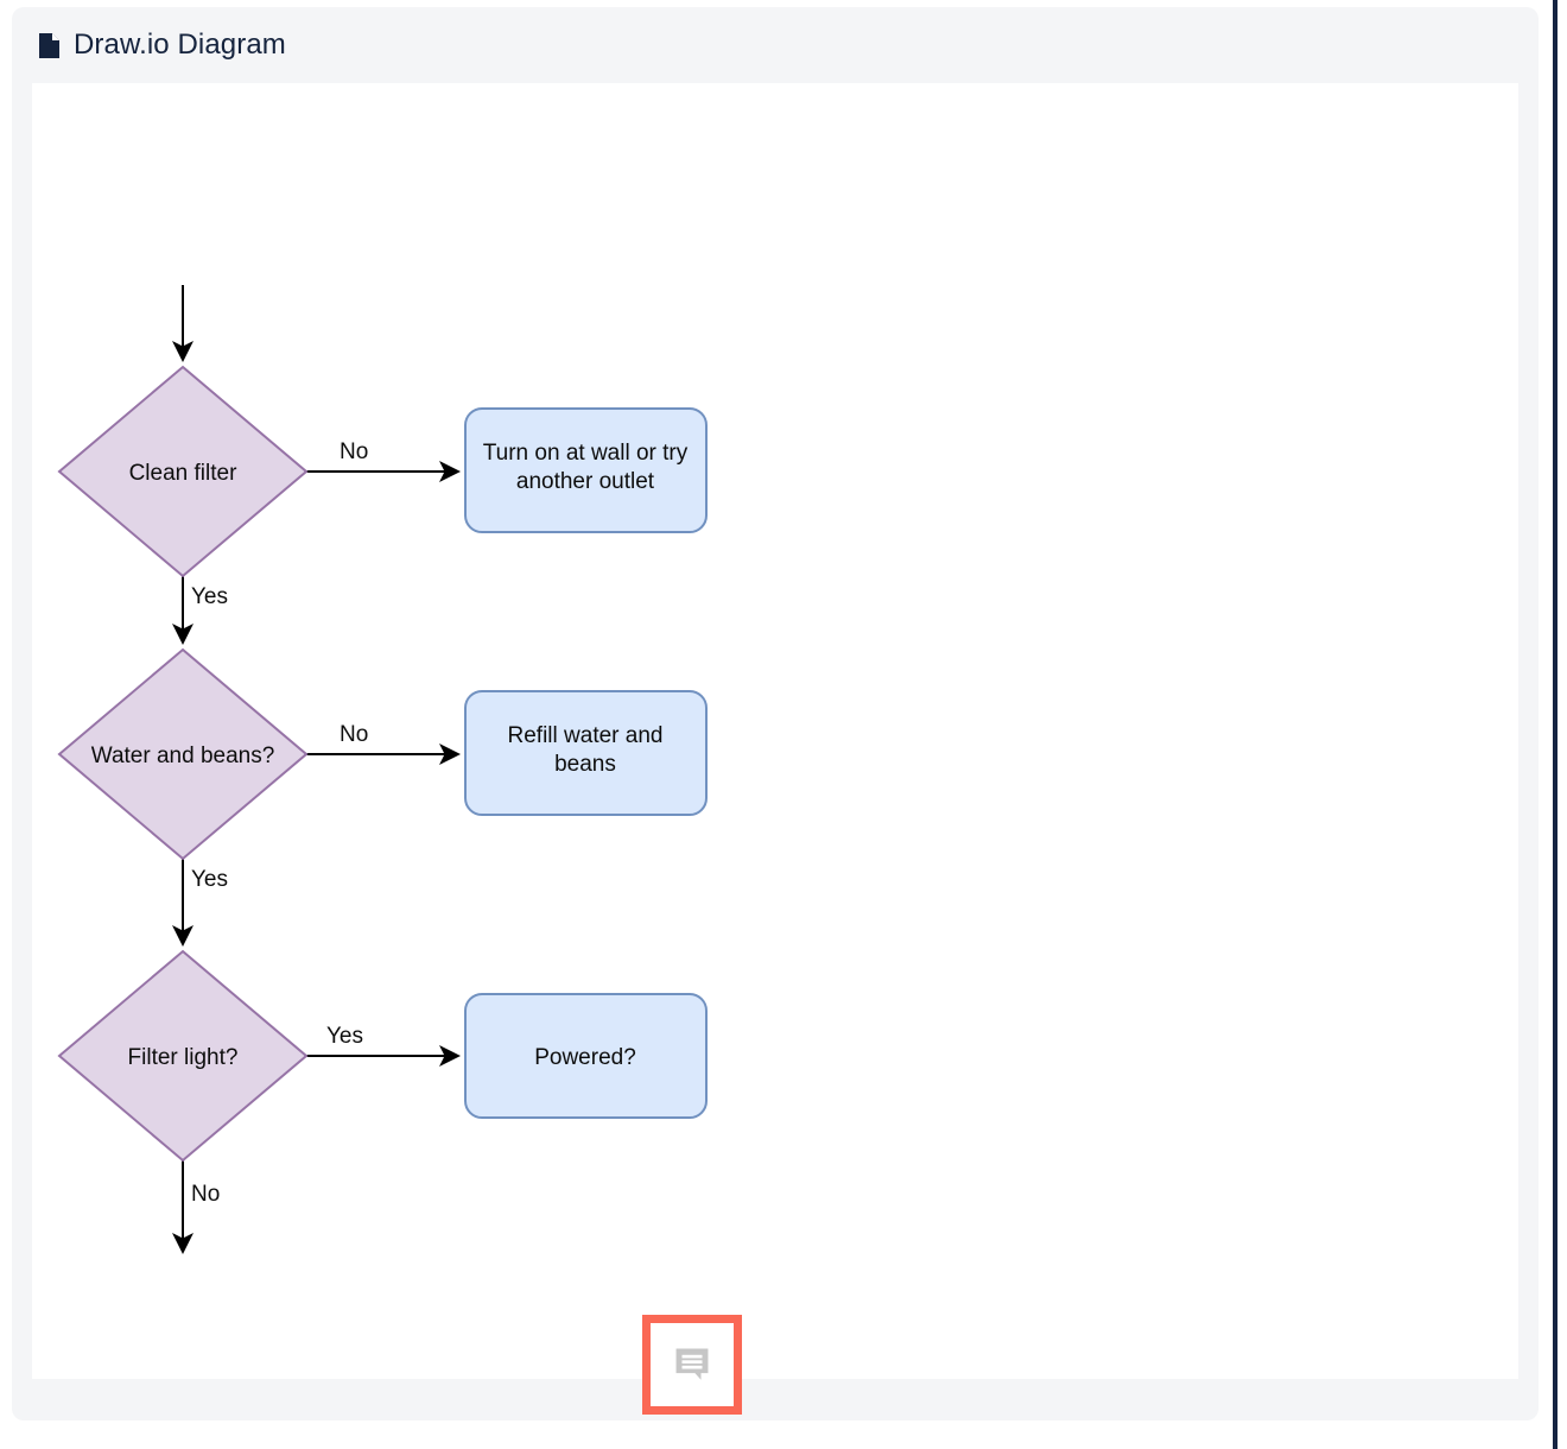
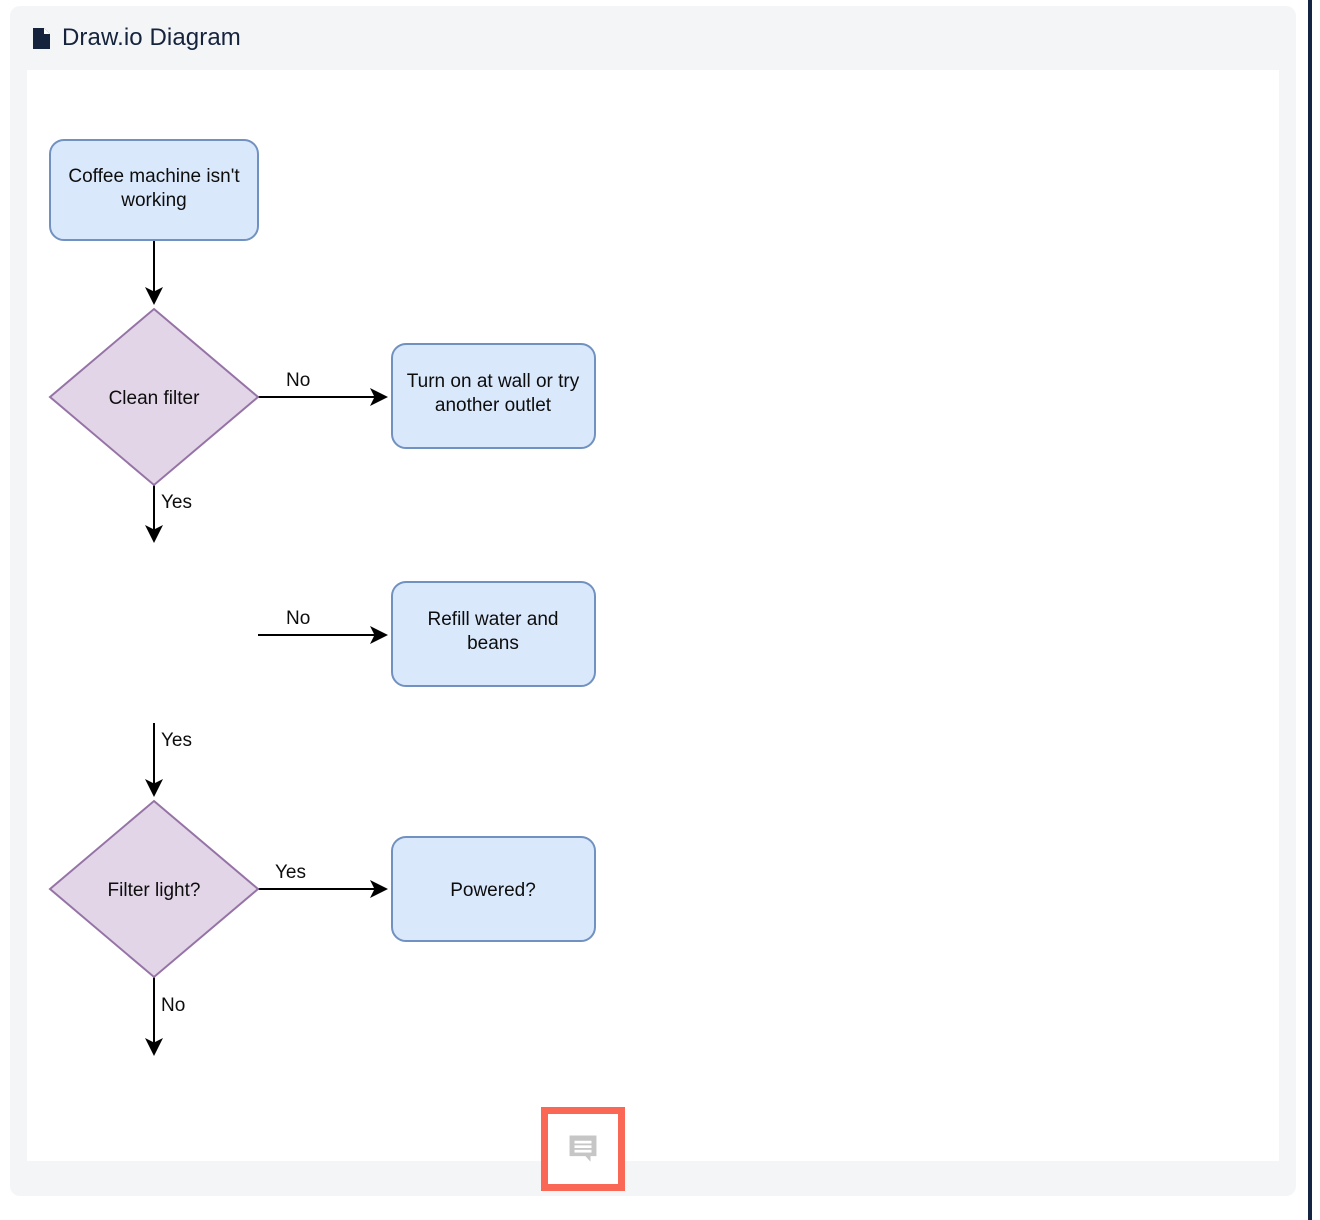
  Draw.io Diagram
  No
  Yes
  No
  Yes
  Yes
  No
+ Coffee machine isn't
+ working
  Clean filter
  Turn on at wall or try
  another outlet
- Water and beans?
  Refill water and
  beans
  Filter light?
  Powered?
